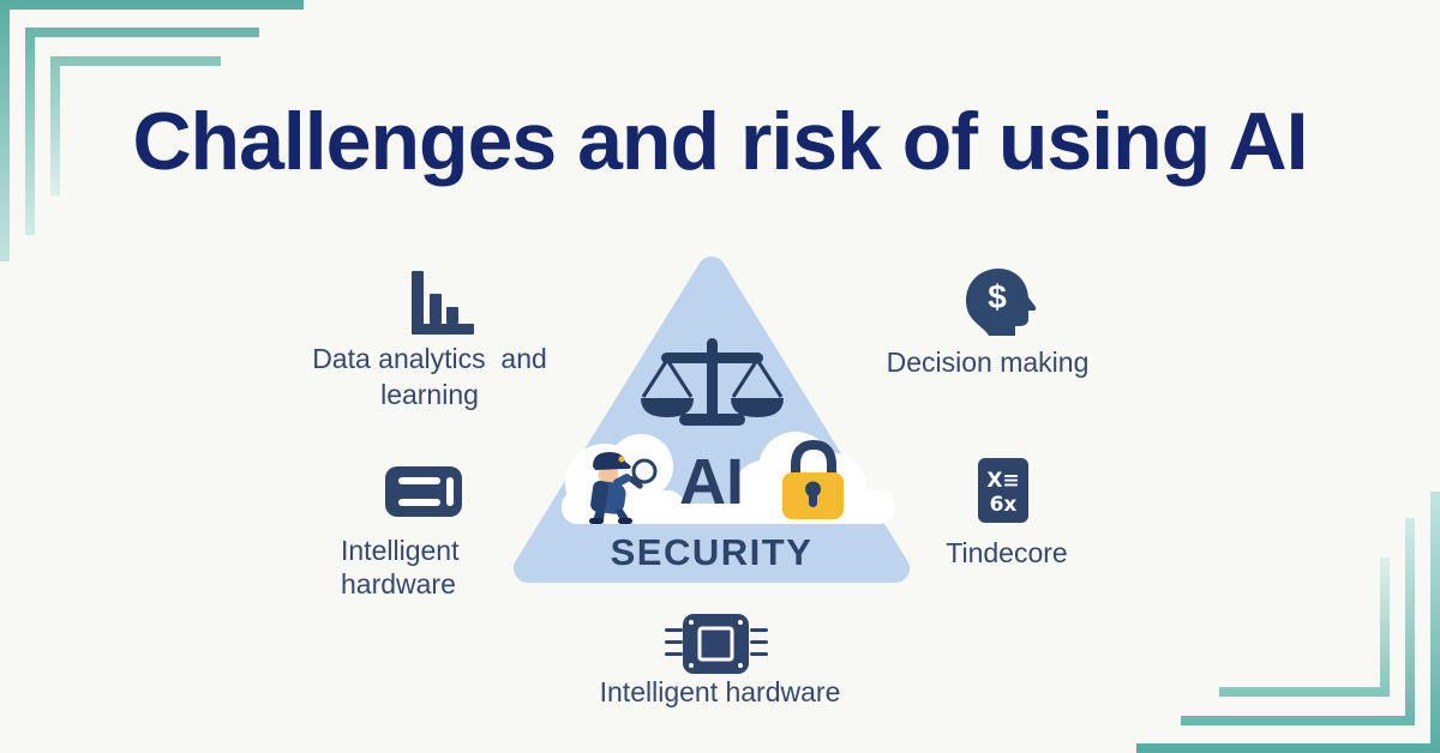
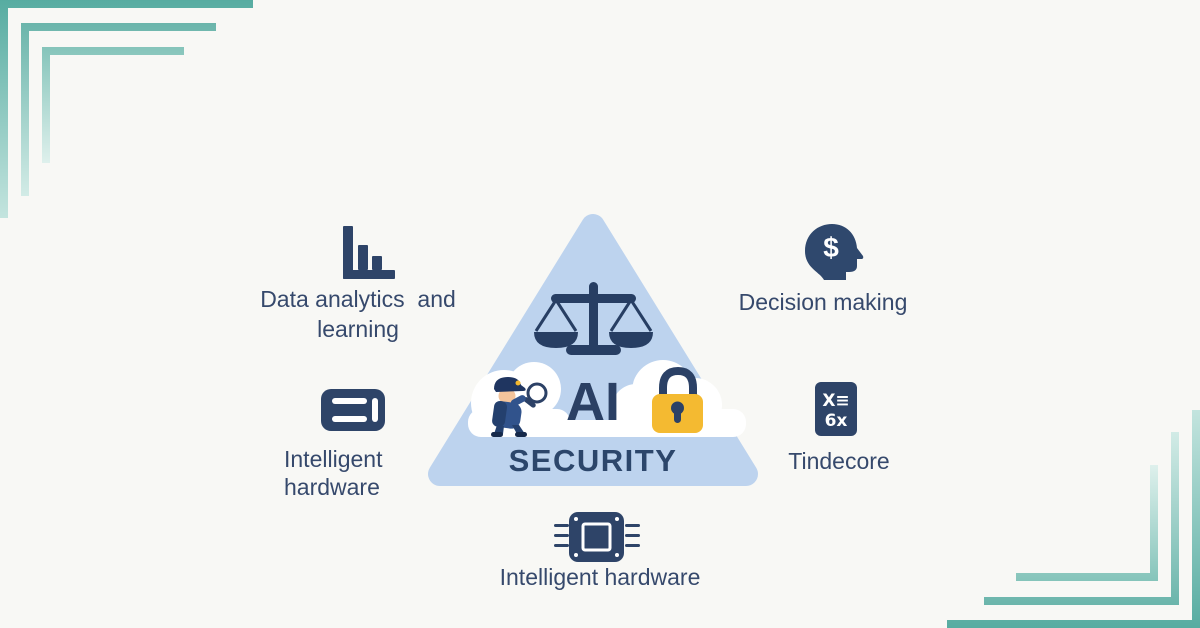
- Challenges and risk of using AI
  AI
  SECURITY
  Data analytics and
  learning
  $
  Decision making
  Intelligent
  hardware
  X≡
  6x
  Tindecore
  Intelligent hardware
